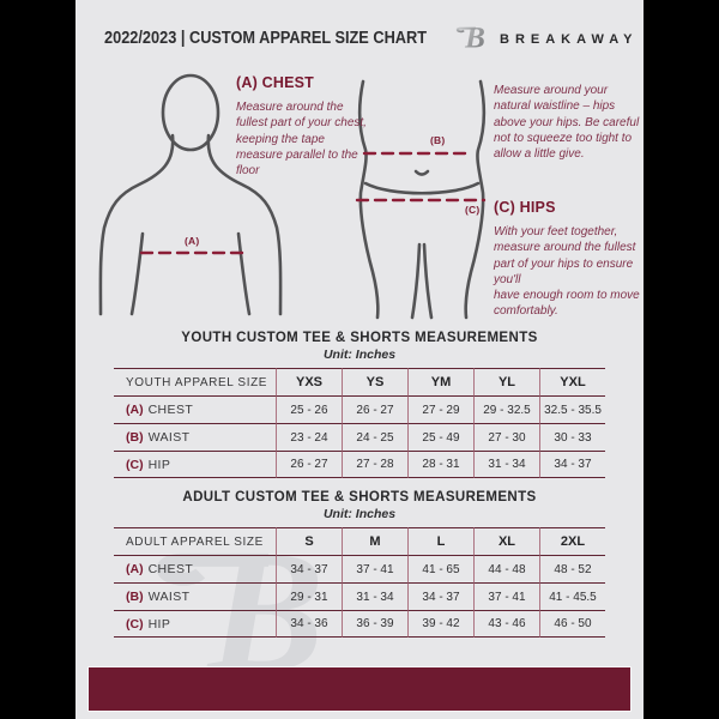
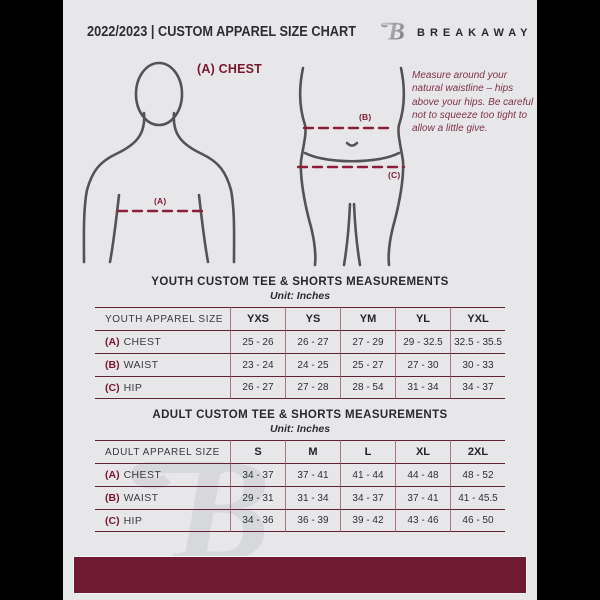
  2022/2023 | CUSTOM APPAREL SIZE CHART
  B
  BREAKAWAY
  (A)
  (B)
  (C)
  (A) CHEST
- Measure around the fullest part of your chest, keeping the tape measure parallel to the floor
  Measure around your natural waistline – hips above your hips. Be careful not to squeeze too tight to allow a little give.
- (C) HIPS
- With your feet together, measure around the fullest part of your hips to ensure you'll
- have enough room to move comfortably.
  B
  YOUTH CUSTOM TEE & SHORTS MEASUREMENTS
  Unit: Inches
  YOUTH APPAREL SIZE
  YXS
  YS
  YM
  YL
  YXL
  (A)
  CHEST
  25 - 26
  26 - 27
  27 - 29
  29 - 32.5
  32.5 - 35.5
  (B)
  WAIST
  23 - 24
  24 - 25
- 25 - 49
+ 25 - 27
  27 - 30
  30 - 33
  (C)
  HIP
  26 - 27
  27 - 28
- 28 - 31
+ 28 - 54
  31 - 34
  34 - 37
  ADULT CUSTOM TEE & SHORTS MEASUREMENTS
  Unit: Inches
  ADULT APPAREL SIZE
  S
  M
  L
  XL
  2XL
  (A)
  CHEST
  34 - 37
  37 - 41
- 41 - 65
+ 41 - 44
  44 - 48
  48 - 52
  (B)
  WAIST
  29 - 31
  31 - 34
  34 - 37
  37 - 41
  41 - 45.5
  (C)
  HIP
  34 - 36
  36 - 39
  39 - 42
  43 - 46
  46 - 50
